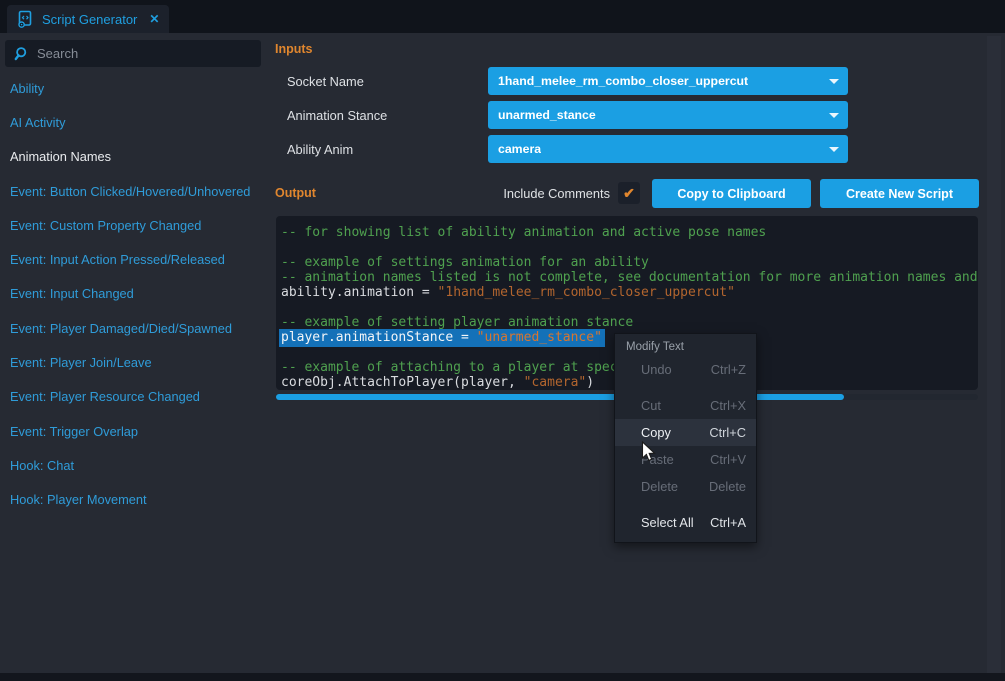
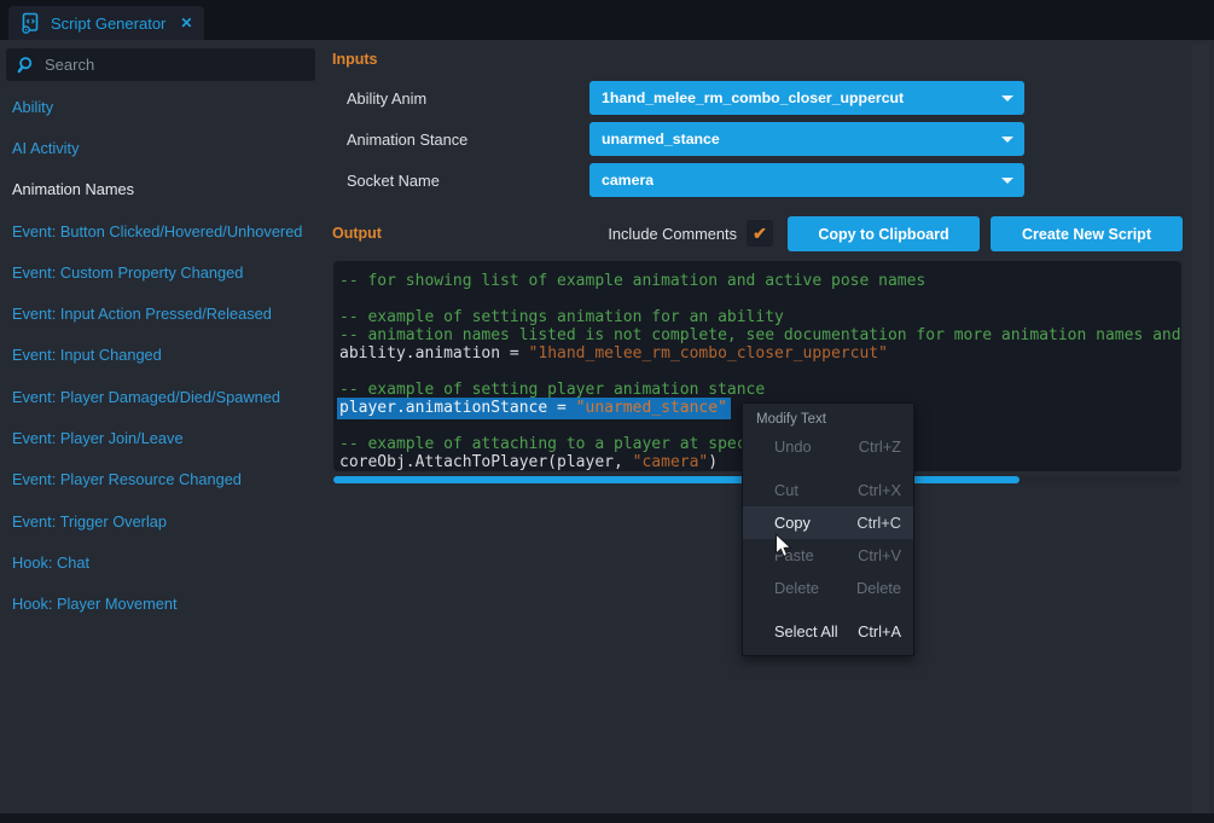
  Script Generator
  ✕
  Search
  Ability
  AI Activity
  Animation Names
  Event: Button Clicked/Hovered/Unhovered
  Event: Custom Property Changed
  Event: Input Action Pressed/Released
  Event: Input Changed
  Event: Player Damaged/Died/Spawned
  Event: Player Join/Leave
  Event: Player Resource Changed
  Event: Trigger Overlap
  Hook: Chat
  Hook: Player Movement
  Inputs
- Socket Name
+ Ability Anim
  Animation Stance
- Ability Anim
+ Socket Name
  1hand_melee_rm_combo_closer_uppercut
  unarmed_stance
  camera
  Output
  Include Comments
  ✔
  Copy to Clipboard
  Create New Script
- -- for showing list of ability animation and active pose names
+ -- for showing list of example animation and active pose names
  -- example of settings animation for an ability
  -- animation names listed is not complete, see documentation for more animation names and
  ability.animation = "1hand_melee_rm_combo_closer_uppercut"
  -- example of setting player animation stance
  player.animationStance = "unarmed_stance"
  -- example of attaching to a player at spe
  coreObj.AttachToPlayer(player, "camera")
  Modify Text
  Undo
  Ctrl+Z
  Cut
  Ctrl+X
  Copy
  Ctrl+C
  Paste
  Ctrl+V
  Delete
  Delete
  Select All
  Ctrl+A
